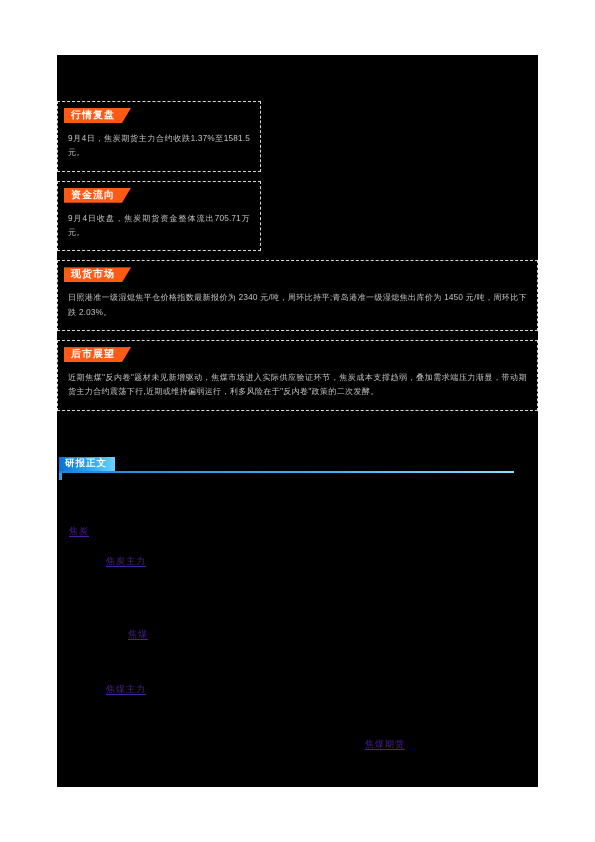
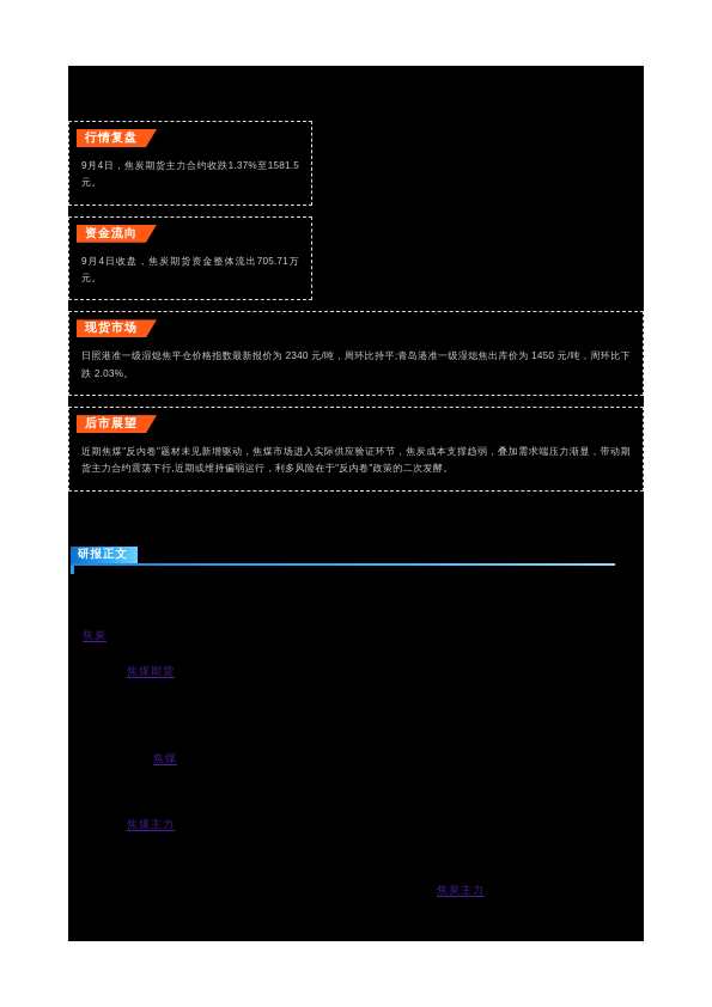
  行情复盘
  9月4日，焦炭期货主力合约收跌1.37%至1581.5元。
  资金流向
  9月4日收盘，焦炭期货资金整体流出705.71万元。
  现货市场
  日照港准一级湿熄焦平仓价格指数最新报价为 2340 元/吨，周环比持平;青岛港准一级湿熄焦出库价为 1450 元/吨，周环比下跌 2.03%。
  后市展望
  近期焦煤"反内卷"题材未见新增驱动，焦煤市场进入实际供应验证环节，焦炭成本支撑趋弱，叠加需求端压力渐显，带动期货主力合约震荡下行,近期或维持偏弱运行，利多风险在于"反内卷"政策的二次发酵。
  研报正文
  焦炭
- 焦炭主力
+ 焦煤期货
  焦煤
  焦煤主力
- 焦煤期货
+ 焦炭主力
